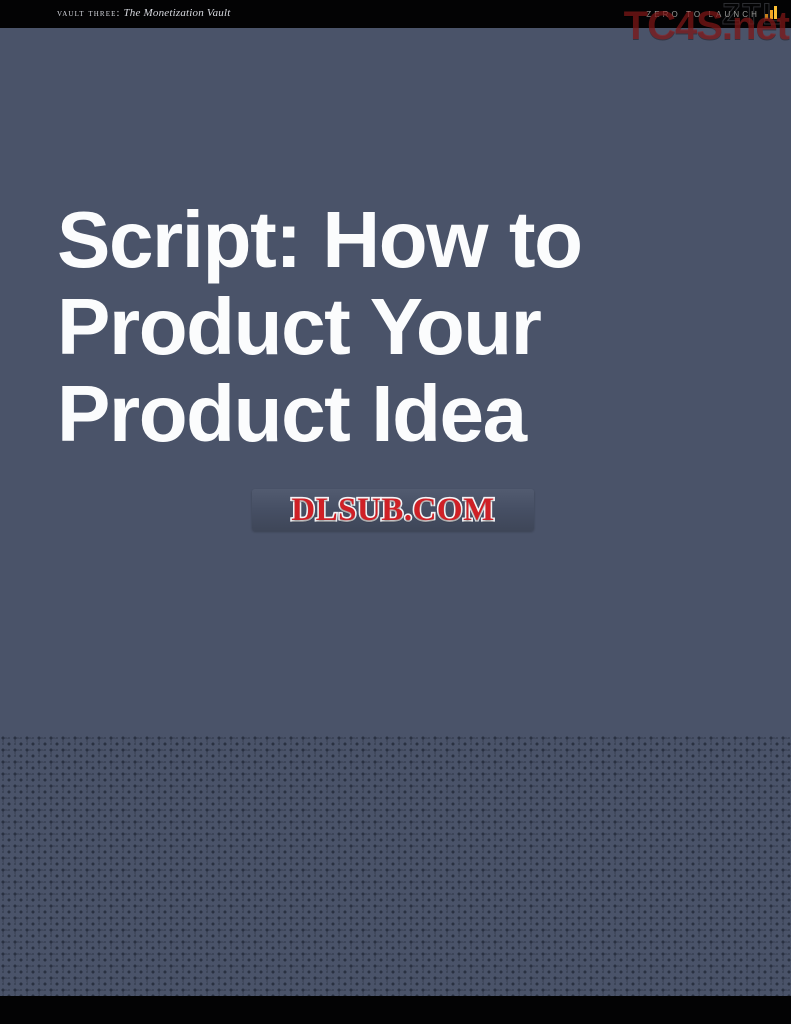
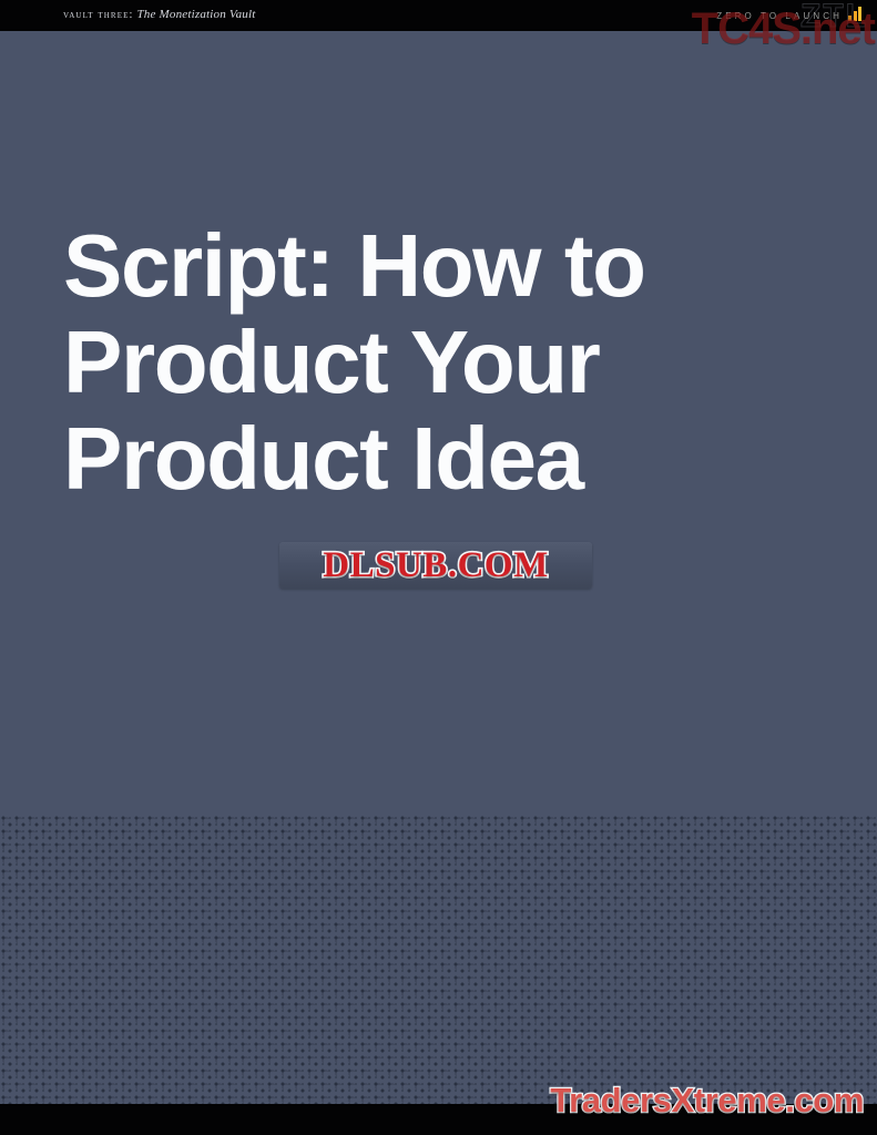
  vault three: The Monetization Vault
  ZTL
  ZERO TO LAUNCH
  TC4S.net
  Script: How to Product Your Product Idea
  DLSUB.COM
+ TradersXtreme.com
